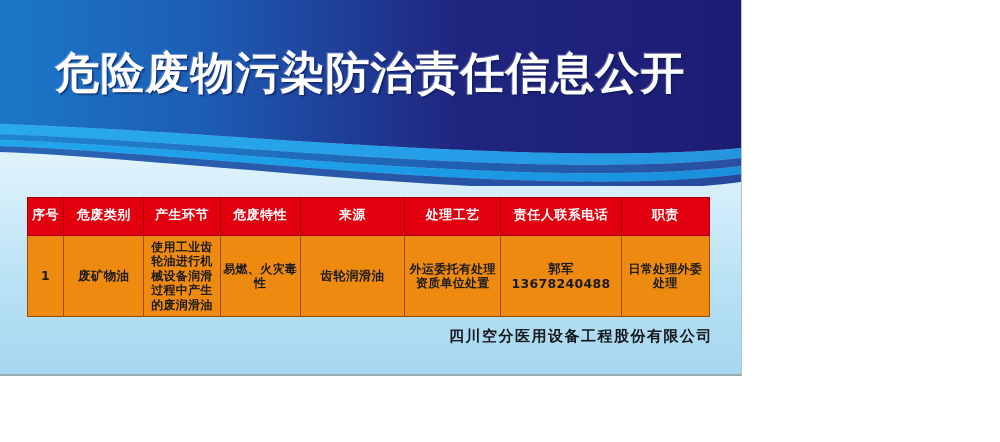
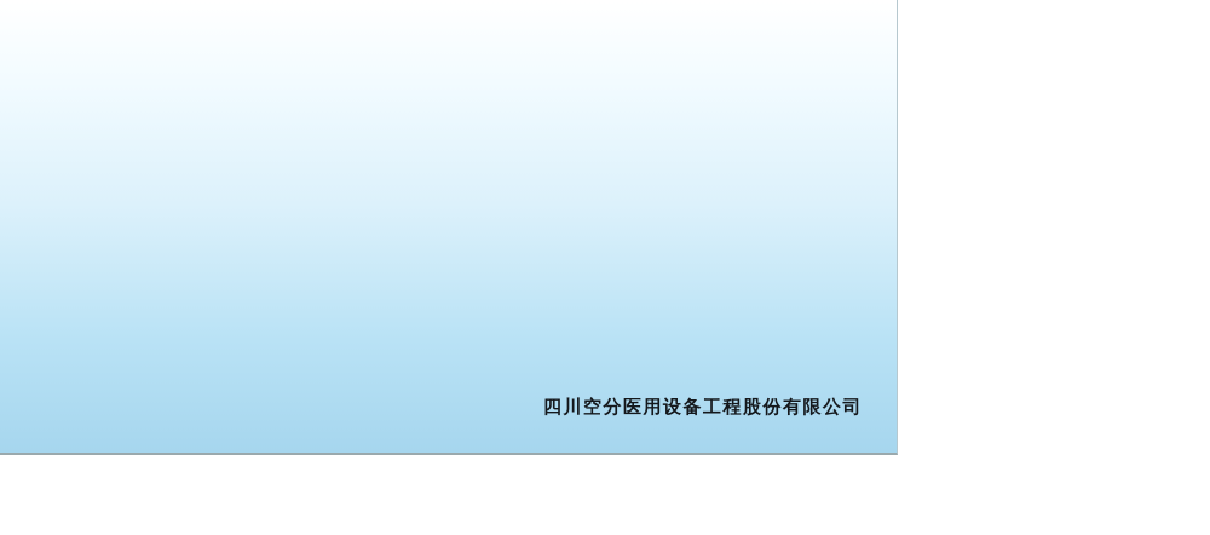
- 危险废物污染防治责任信息公开
- 序号	危废类别	产生环节	危废特性	来源	处理工艺	责任人联系电话	职责
- 1	废矿物油	使用工业齿轮油进行机械设备润滑过程中产生的废润滑油	易燃、火灾毒性	齿轮润滑油	外运委托有处理资质单位处置	郭军 13678240488	日常处理外委处理
  四川空分医用设备工程股份有限公司
